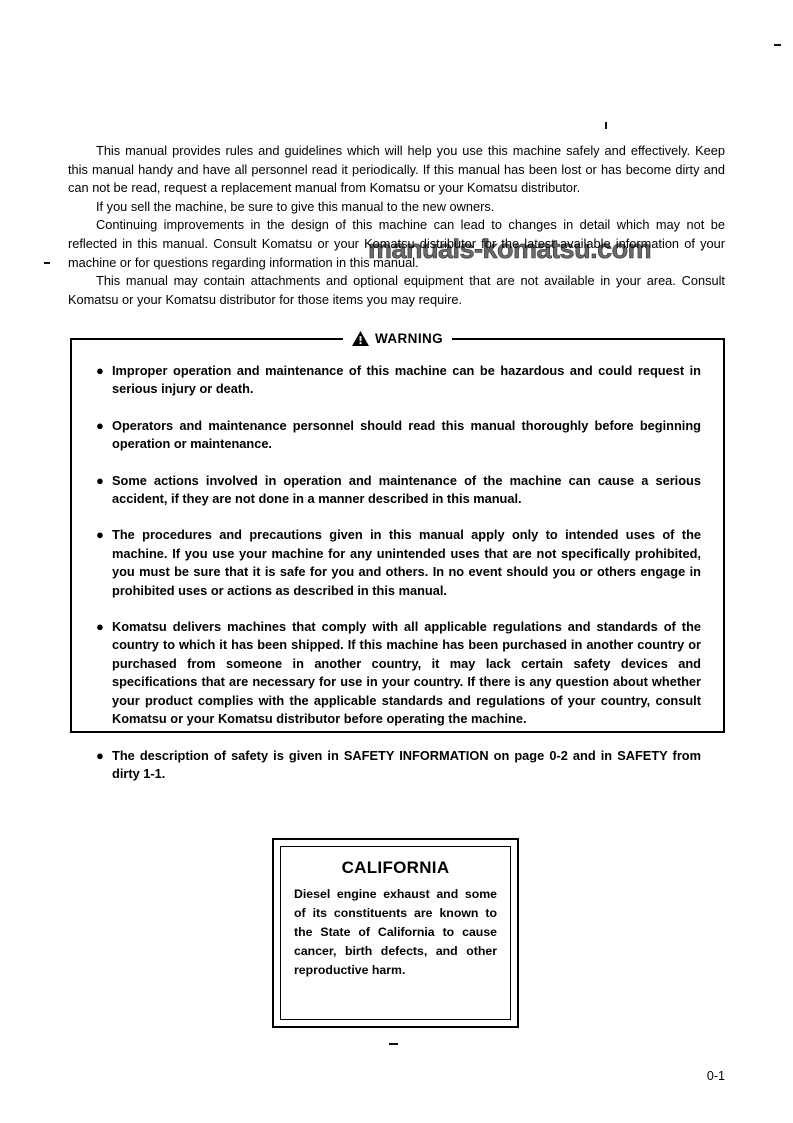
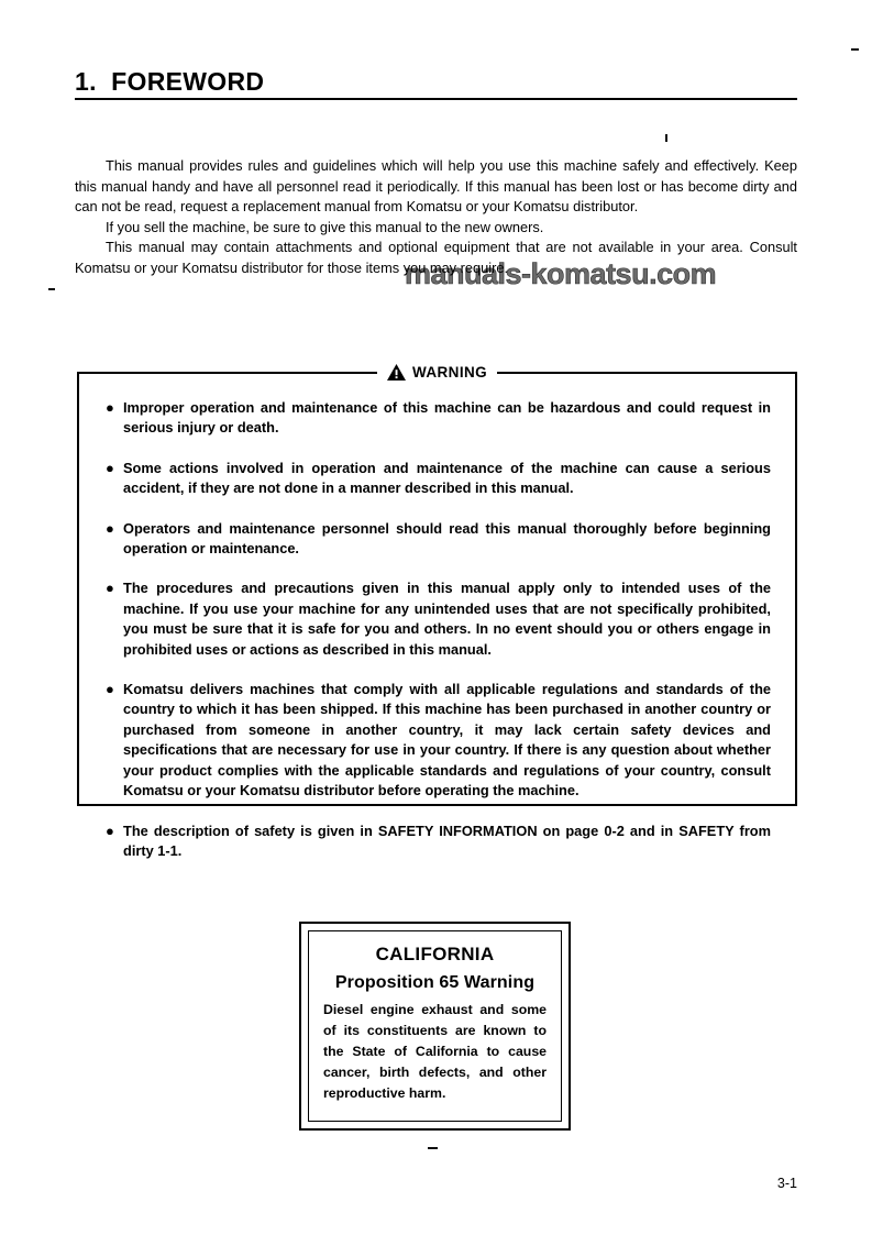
+ 1. FOREWORD
  This manual provides rules and guidelines which will help you use this machine safely and effectively. Keep this manual handy and have all personnel read it periodically. If this manual has been lost or has become dirty and can not be read, request a replacement manual from Komatsu or your Komatsu distributor.
  If you sell the machine, be sure to give this manual to the new owners.
- Continuing improvements in the design of this machine can lead to changes in detail which may not be reflected in this manual. Consult Komatsu or your Komatsu distributor for the latest available information of your machine or for questions regarding information in this manual.
  This manual may contain attachments and optional equipment that are not available in your area. Consult Komatsu or your Komatsu distributor for those items you may require.
  manuals-komatsu.com
  WARNING
  ●
  Improper operation and maintenance of this machine can be hazardous and could request in serious injury or death.
  ●
- Operators and maintenance personnel should read this manual thoroughly before beginning operation or maintenance.
+ Some actions involved in operation and maintenance of the machine can cause a serious accident, if they are not done in a manner described in this manual.
  ●
- Some actions involved in operation and maintenance of the machine can cause a serious accident, if they are not done in a manner described in this manual.
+ Operators and maintenance personnel should read this manual thoroughly before beginning operation or maintenance.
  ●
  The procedures and precautions given in this manual apply only to intended uses of the machine. If you use your machine for any unintended uses that are not specifically prohibited, you must be sure that it is safe for you and others. In no event should you or others engage in prohibited uses or actions as described in this manual.
  ●
  Komatsu delivers machines that comply with all applicable regulations and standards of the country to which it has been shipped. If this machine has been purchased in another country or purchased from someone in another country, it may lack certain safety devices and specifications that are necessary for use in your country. If there is any question about whether your product complies with the applicable standards and regulations of your country, consult Komatsu or your Komatsu distributor before operating the machine.
  ●
  The description of safety is given in SAFETY INFORMATION on page 0-2 and in SAFETY from dirty 1-1.
  CALIFORNIA
+ Proposition 65 Warning
  Diesel engine exhaust and some of its constituents are known to the State of California to cause cancer, birth defects, and other reproductive harm.
- 0-1
+ 3-1
